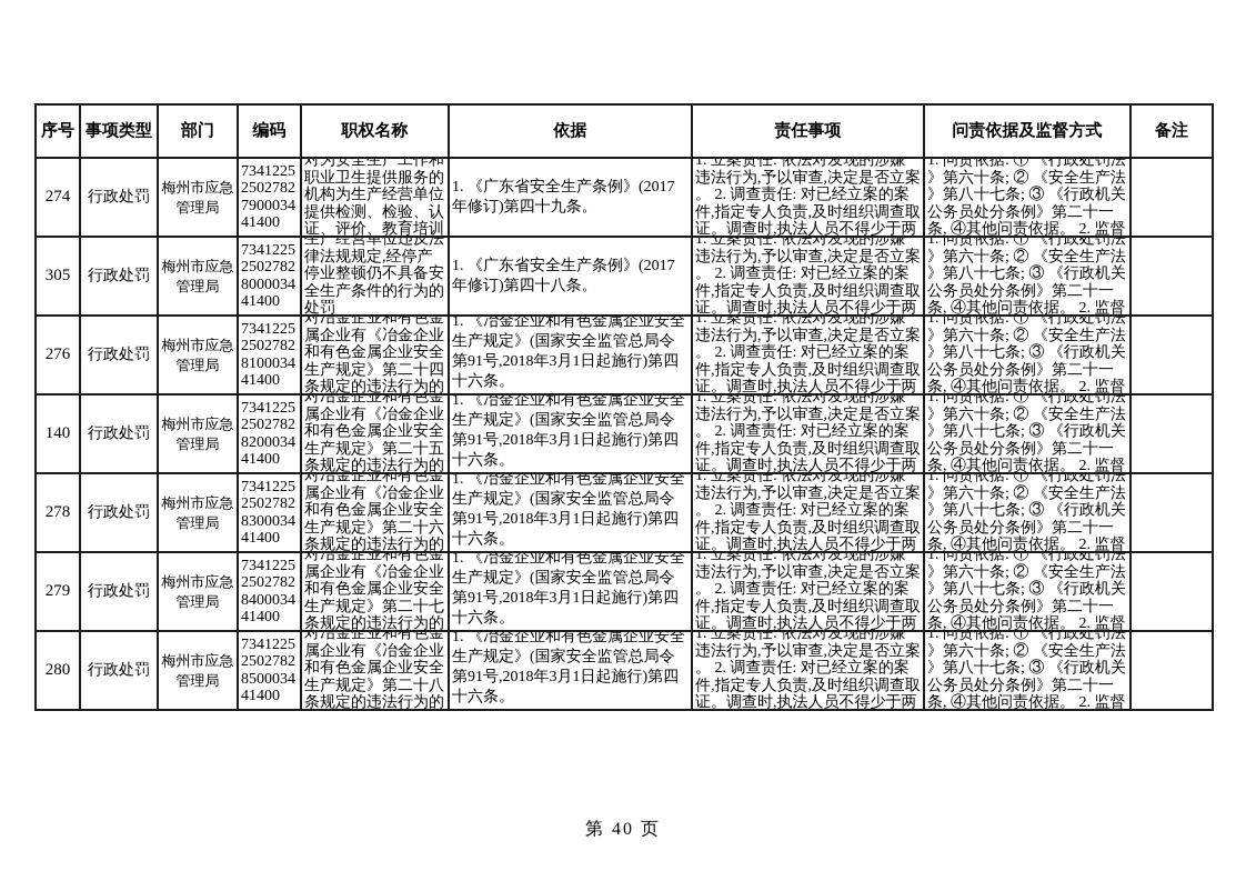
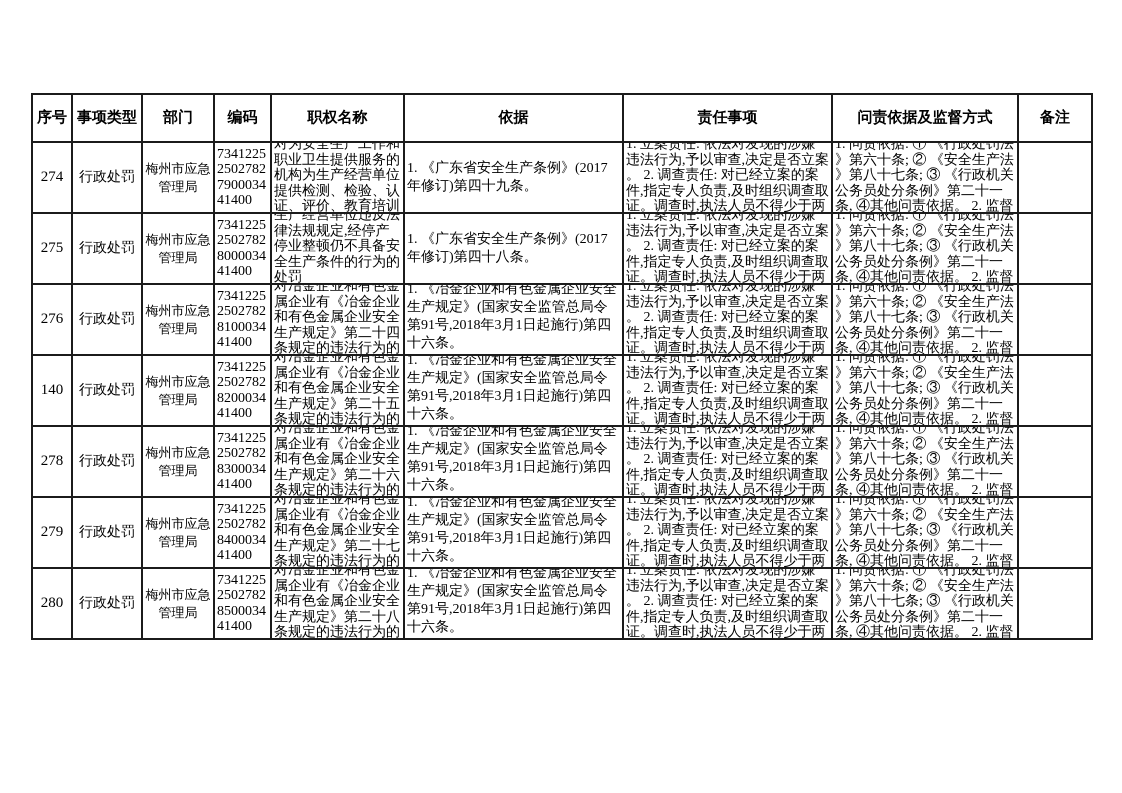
  序号	事项类型	部门	编码	职权名称	依据	责任事项	问责依据及监督方式	备注
  274	行政处罚	梅州市应急管理局	73412252502782790003441400	对为安全生产工作和职业卫生提供服务的机构为生产经营单位提供检测、检验、认证、评价、教育培训	1. 《广东省安全生产条例》(2017年修订)第四十九条。	1. 立案责任: 依法对发现的涉嫌违法行为,予以审查,决定是否立案。 2. 调查责任: 对已经立案的案件,指定专人负责,及时组织调查取证。调查时,执法人员不得少于两	1. 问责依据: ① 《行政处罚法》第六十条; ② 《安全生产法》第八十七条; ③ 《行政机关公务员处分条例》第二十一条, ④其他问责依据。 2. 监督
- 305	行政处罚	梅州市应急管理局	73412252502782800003441400	生产经营单位违反法律法规规定,经停产停业整顿仍不具备安全生产条件的行为的处罚	1. 《广东省安全生产条例》(2017年修订)第四十八条。	1. 立案责任: 依法对发现的涉嫌违法行为,予以审查,决定是否立案。 2. 调查责任: 对已经立案的案件,指定专人负责,及时组织调查取证。调查时,执法人员不得少于两	1. 问责依据: ① 《行政处罚法》第六十条; ② 《安全生产法》第八十七条; ③ 《行政机关公务员处分条例》第二十一条, ④其他问责依据。 2. 监督
+ 275	行政处罚	梅州市应急管理局	73412252502782800003441400	生产经营单位违反法律法规规定,经停产停业整顿仍不具备安全生产条件的行为的处罚	1. 《广东省安全生产条例》(2017年修订)第四十八条。	1. 立案责任: 依法对发现的涉嫌违法行为,予以审查,决定是否立案。 2. 调查责任: 对已经立案的案件,指定专人负责,及时组织调查取证。调查时,执法人员不得少于两	1. 问责依据: ① 《行政处罚法》第六十条; ② 《安全生产法》第八十七条; ③ 《行政机关公务员处分条例》第二十一条, ④其他问责依据。 2. 监督
  276	行政处罚	梅州市应急管理局	73412252502782810003441400	对冶金企业和有色金属企业有《冶金企业和有色金属企业安全生产规定》第二十四条规定的违法行为的	1. 《冶金企业和有色金属企业安全生产规定》(国家安全监管总局令第91号,2018年3月1日起施行)第四十六条。	1. 立案责任: 依法对发现的涉嫌违法行为,予以审查,决定是否立案。 2. 调查责任: 对已经立案的案件,指定专人负责,及时组织调查取证。调查时,执法人员不得少于两	1. 问责依据: ① 《行政处罚法》第六十条; ② 《安全生产法》第八十七条; ③ 《行政机关公务员处分条例》第二十一条, ④其他问责依据。 2. 监督
  140	行政处罚	梅州市应急管理局	73412252502782820003441400	对冶金企业和有色金属企业有《冶金企业和有色金属企业安全生产规定》第二十五条规定的违法行为的	1. 《冶金企业和有色金属企业安全生产规定》(国家安全监管总局令第91号,2018年3月1日起施行)第四十六条。	1. 立案责任: 依法对发现的涉嫌违法行为,予以审查,决定是否立案。 2. 调查责任: 对已经立案的案件,指定专人负责,及时组织调查取证。调查时,执法人员不得少于两	1. 问责依据: ① 《行政处罚法》第六十条; ② 《安全生产法》第八十七条; ③ 《行政机关公务员处分条例》第二十一条, ④其他问责依据。 2. 监督
  278	行政处罚	梅州市应急管理局	73412252502782830003441400	对冶金企业和有色金属企业有《冶金企业和有色金属企业安全生产规定》第二十六条规定的违法行为的	1. 《冶金企业和有色金属企业安全生产规定》(国家安全监管总局令第91号,2018年3月1日起施行)第四十六条。	1. 立案责任: 依法对发现的涉嫌违法行为,予以审查,决定是否立案。 2. 调查责任: 对已经立案的案件,指定专人负责,及时组织调查取证。调查时,执法人员不得少于两	1. 问责依据: ① 《行政处罚法》第六十条; ② 《安全生产法》第八十七条; ③ 《行政机关公务员处分条例》第二十一条, ④其他问责依据。 2. 监督
  279	行政处罚	梅州市应急管理局	73412252502782840003441400	对冶金企业和有色金属企业有《冶金企业和有色金属企业安全生产规定》第二十七条规定的违法行为的	1. 《冶金企业和有色金属企业安全生产规定》(国家安全监管总局令第91号,2018年3月1日起施行)第四十六条。	1. 立案责任: 依法对发现的涉嫌违法行为,予以审查,决定是否立案。 2. 调查责任: 对已经立案的案件,指定专人负责,及时组织调查取证。调查时,执法人员不得少于两	1. 问责依据: ① 《行政处罚法》第六十条; ② 《安全生产法》第八十七条; ③ 《行政机关公务员处分条例》第二十一条, ④其他问责依据。 2. 监督
  280	行政处罚	梅州市应急管理局	73412252502782850003441400	对冶金企业和有色金属企业有《冶金企业和有色金属企业安全生产规定》第二十八条规定的违法行为的	1. 《冶金企业和有色金属企业安全生产规定》(国家安全监管总局令第91号,2018年3月1日起施行)第四十六条。	1. 立案责任: 依法对发现的涉嫌违法行为,予以审查,决定是否立案。 2. 调查责任: 对已经立案的案件,指定专人负责,及时组织调查取证。调查时,执法人员不得少于两	1. 问责依据: ① 《行政处罚法》第六十条; ② 《安全生产法》第八十七条; ③ 《行政机关公务员处分条例》第二十一条, ④其他问责依据。 2. 监督
- 第 40 页
